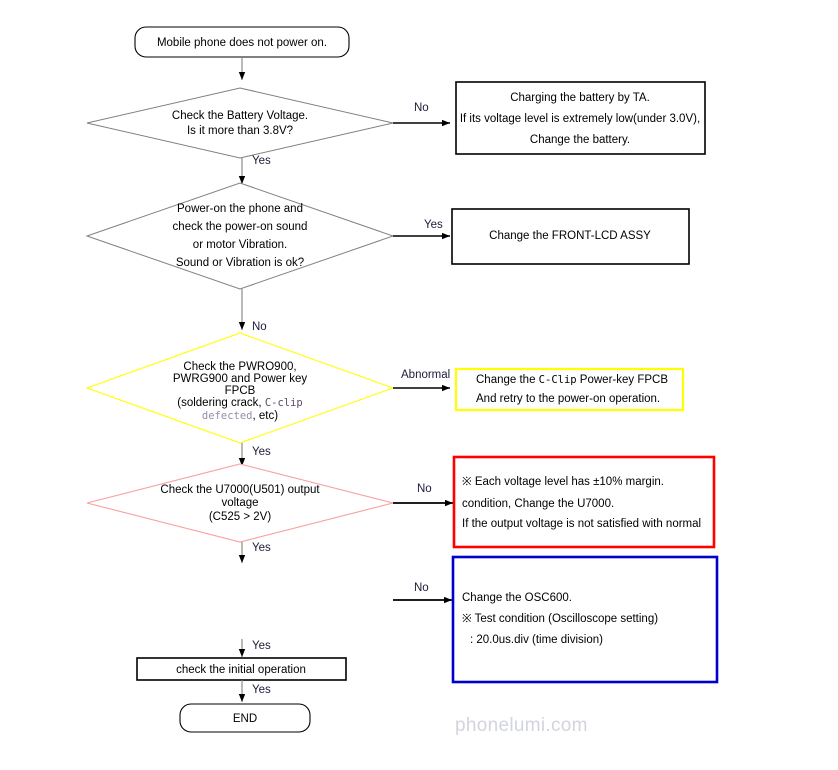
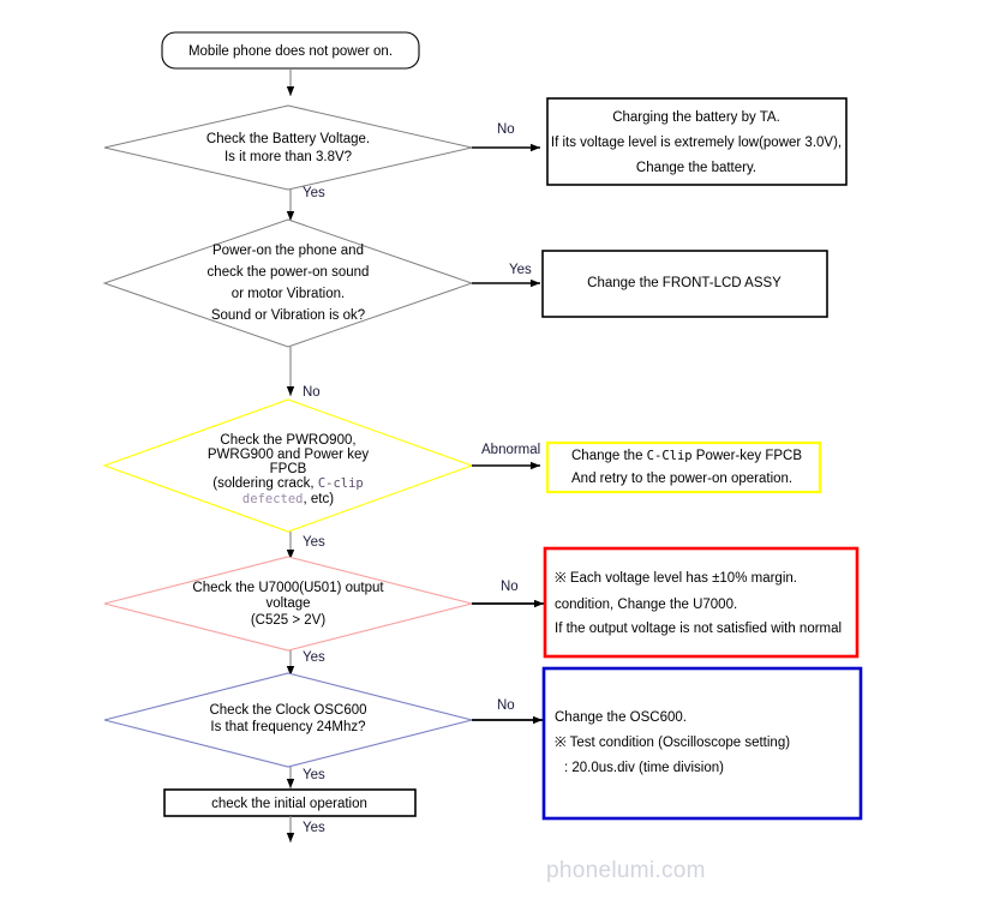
  Mobile phone does not power on.
  Check the Battery Voltage.
  Is it more than 3.8V?
  No
  Charging the battery by TA.
- If its voltage level is extremely low(under 3.0V),
+ If its voltage level is extremely low(power 3.0V),
  Change the battery.
  Yes
  Power-on the phone and
  check the power-on sound
  or motor Vibration.
  Sound or Vibration is ok?
  Yes
  Change the FRONT-LCD ASSY
  No
  Check the PWRO900,
  PWRG900 and Power key
  FPCB
  (soldering crack, C-clip
  defected, etc)
  Abnormal
  Change the C-Clip Power-key FPCB
  And retry to the power-on operation.
  Yes
  Check the U7000(U501) output
  voltage
  (C525 > 2V)
  No
  ※ Each voltage level has ±10% margin.
  condition, Change the U7000.
  If the output voltage is not satisfied with normal
  Yes
+ Check the Clock OSC600
+ Is that frequency 24Mhz?
  No
  Change the OSC600.
  ※ Test condition (Oscilloscope setting)
  : 20.0us.div (time division)
  Yes
  check the initial operation
  Yes
- END
  phonelumi.com
